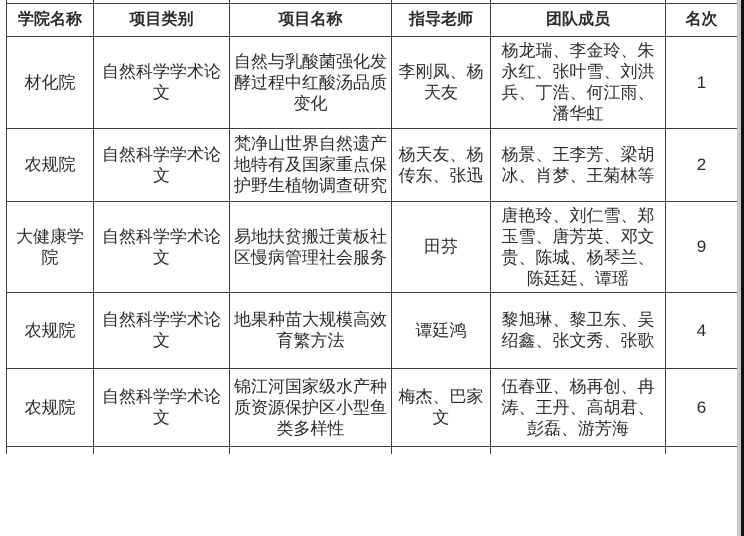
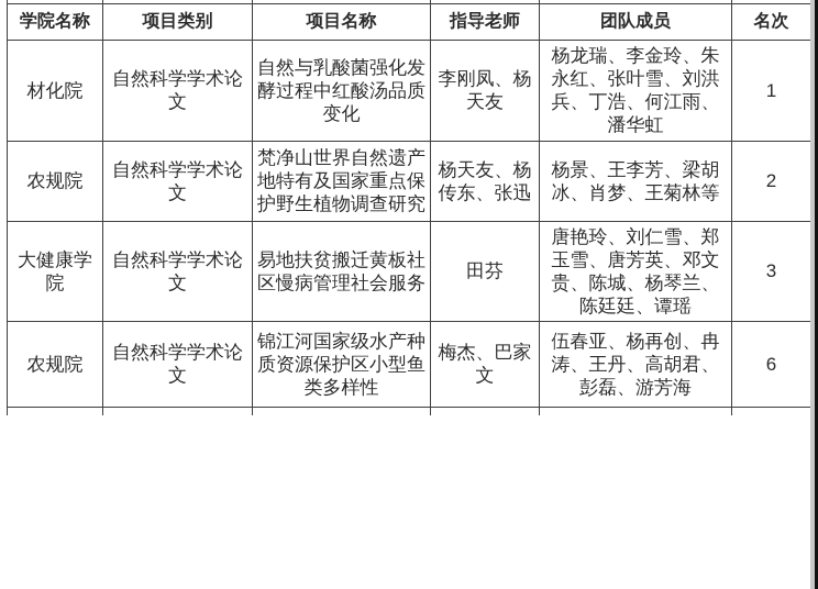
  学院名称	项目类别	项目名称	指导老师	团队成员	名次
  材化院	自然科学学术论文	自然与乳酸菌强化发酵过程中红酸汤品质变化	李刚凤、杨天友	杨龙瑞、李金玲、朱永红、张叶雪、刘洪兵、丁浩、何江雨、潘华虹	1
  农规院	自然科学学术论文	梵净山世界自然遗产地特有及国家重点保护野生植物调查研究	杨天友、杨传东、张迅	杨景、王李芳、梁胡冰、肖梦、王菊林等	2
- 大健康学院	自然科学学术论文	易地扶贫搬迁黄板社区慢病管理社会服务	田芬	唐艳玲、刘仁雪、郑玉雪、唐芳英、邓文贵、陈城、杨琴兰、陈廷廷、谭瑶	9
+ 大健康学院	自然科学学术论文	易地扶贫搬迁黄板社区慢病管理社会服务	田芬	唐艳玲、刘仁雪、郑玉雪、唐芳英、邓文贵、陈城、杨琴兰、陈廷廷、谭瑶	3
- 农规院	自然科学学术论文	地果种苗大规模高效育繁方法	谭廷鸿	黎旭琳、黎卫东、吴绍鑫、张文秀、张歌	4
  农规院	自然科学学术论文	锦江河国家级水产种质资源保护区小型鱼类多样性	梅杰、巴家文	伍春亚、杨再创、冉涛、王丹、高胡君、彭磊、游芳海	6
